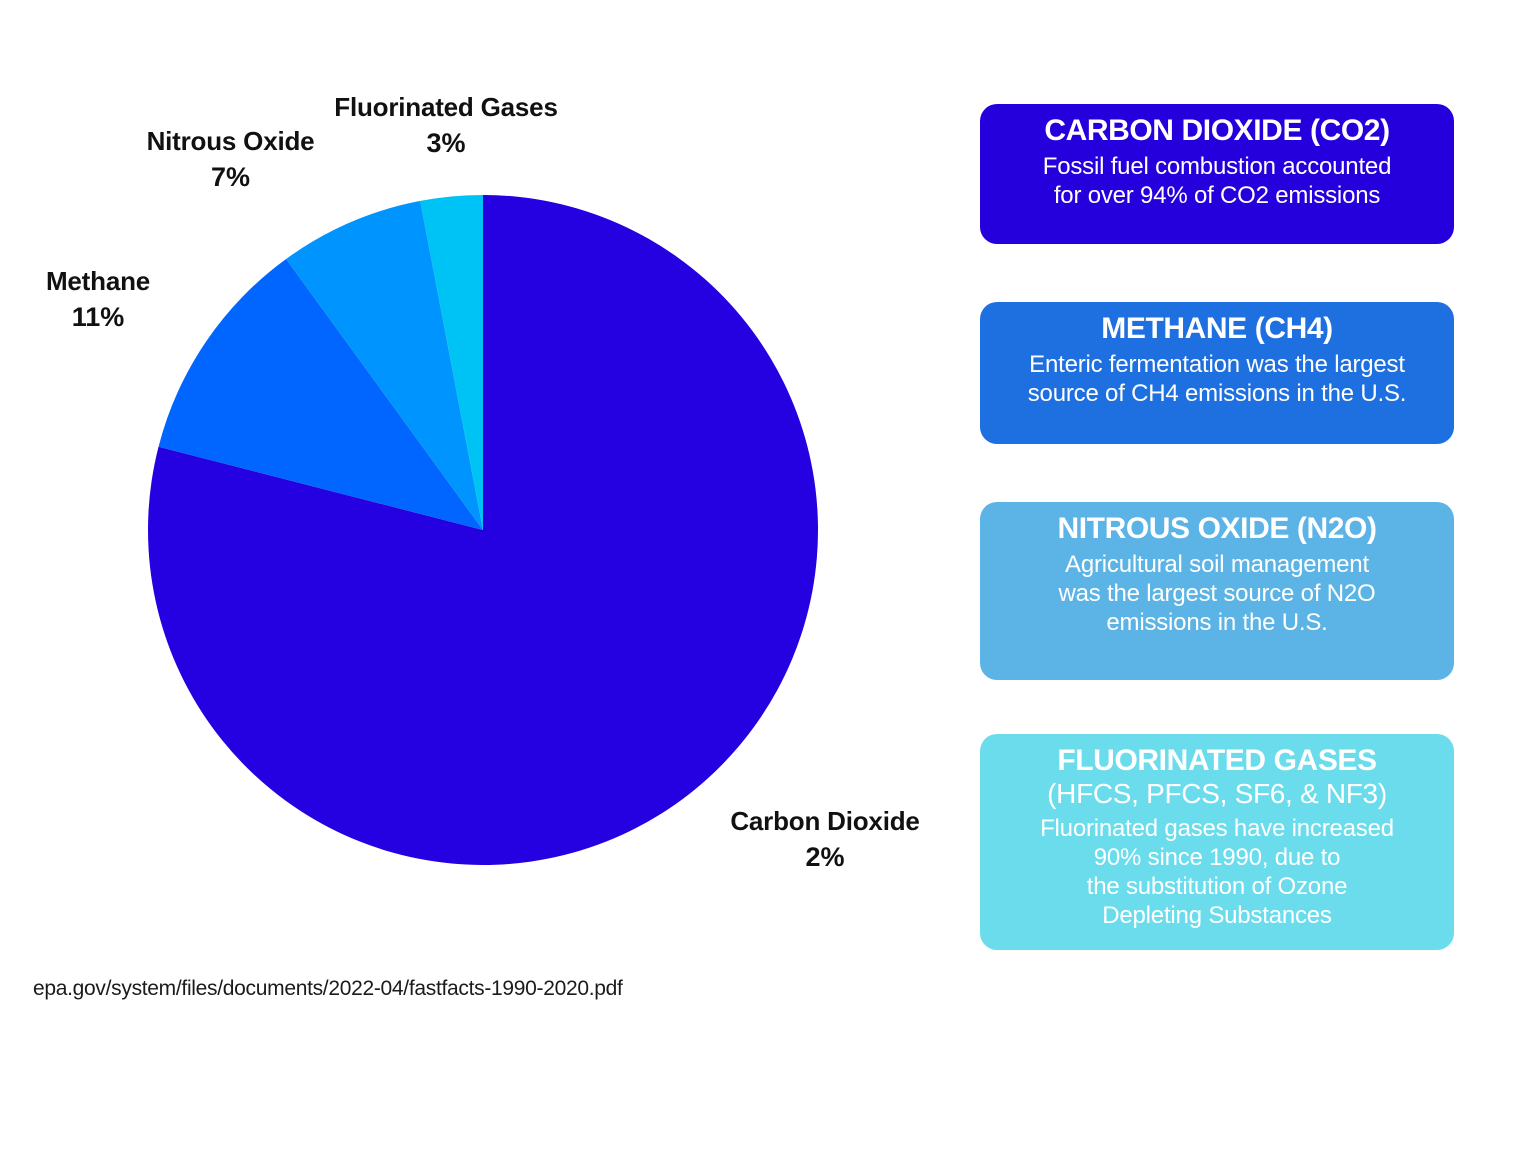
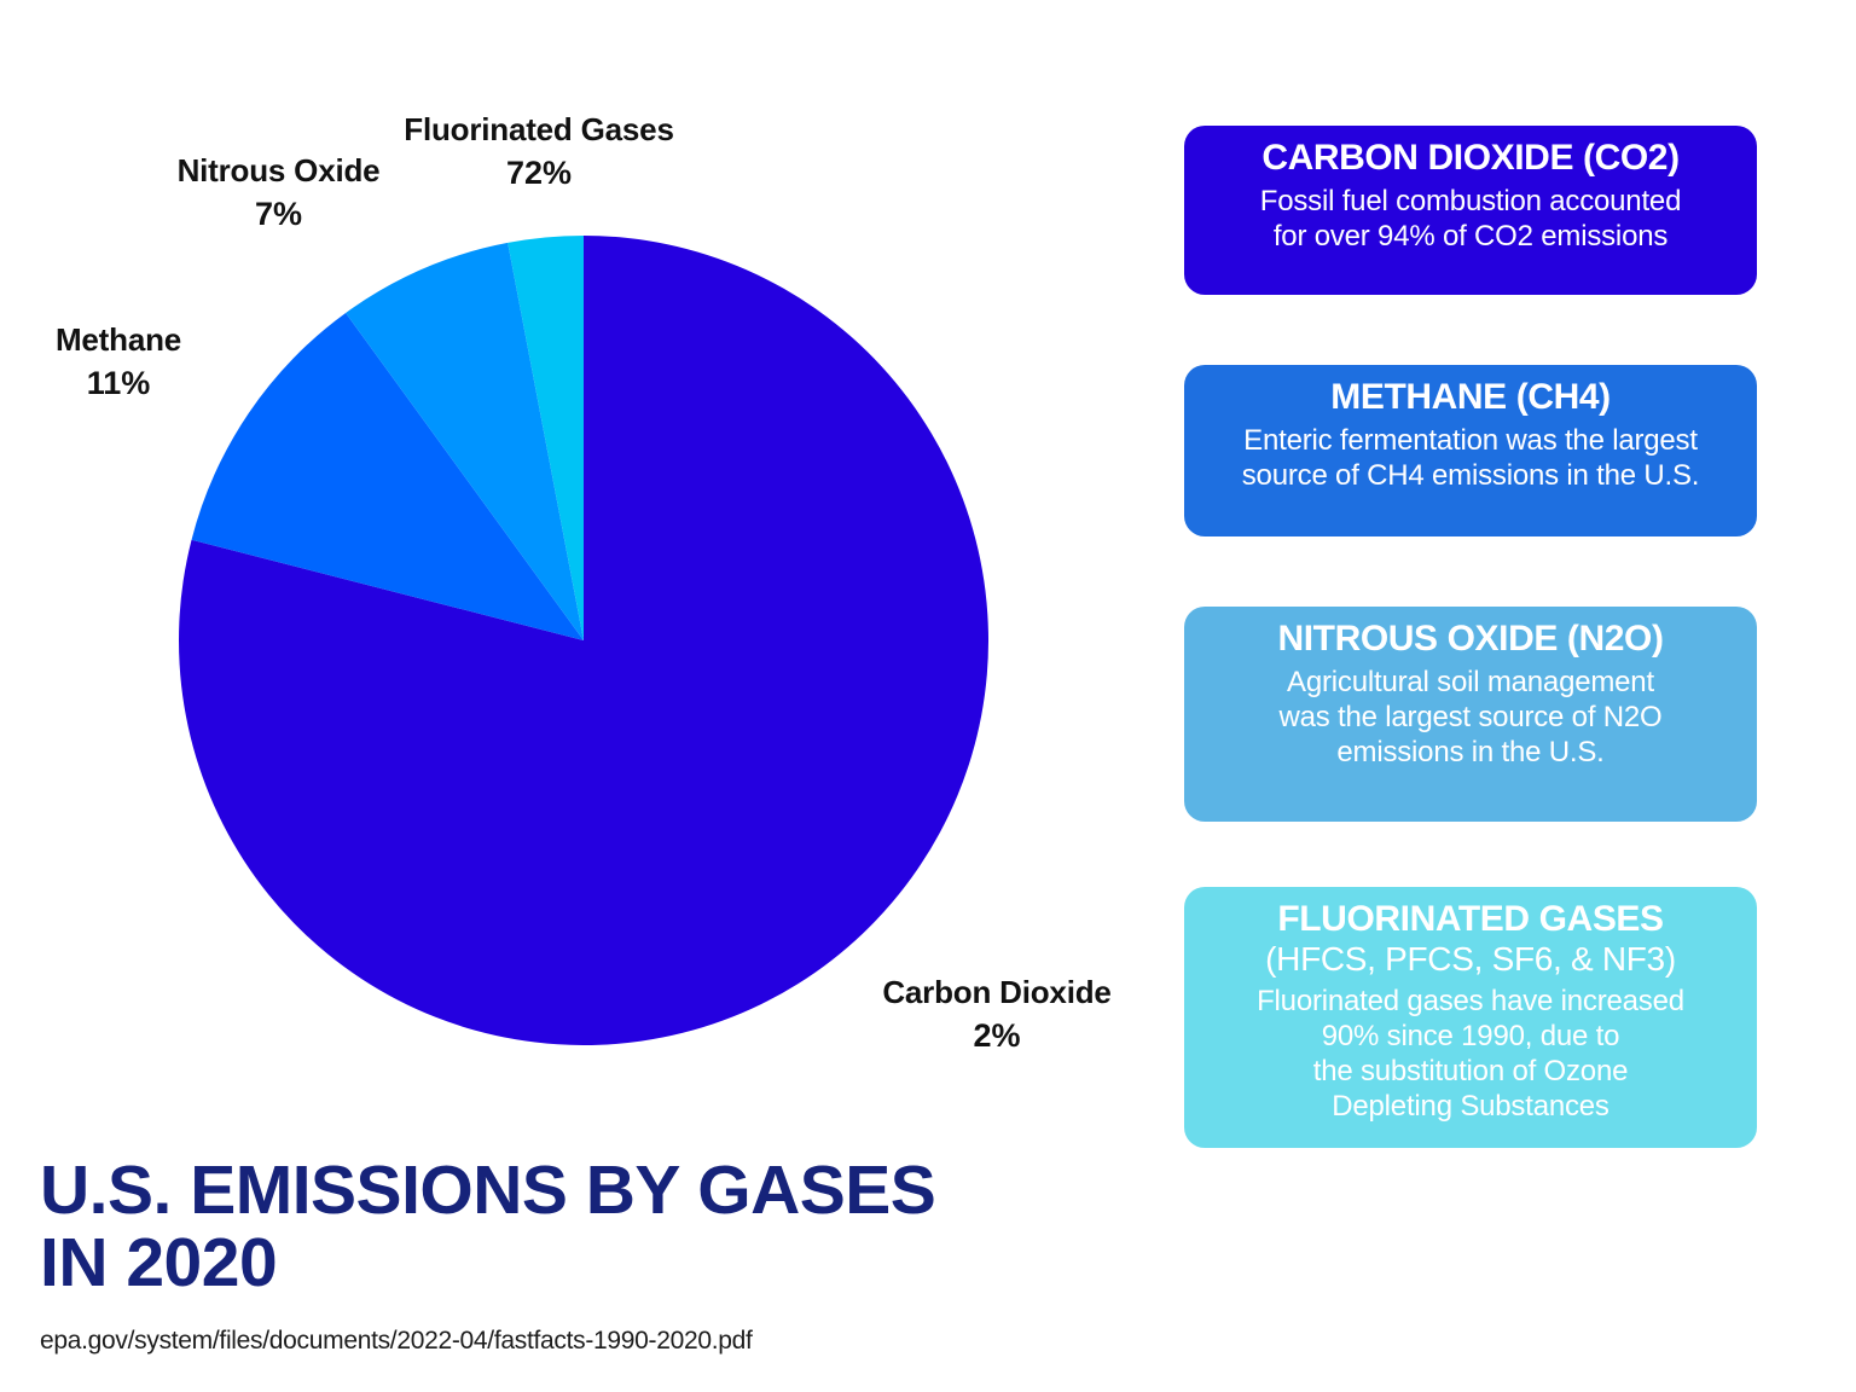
  Fluorinated Gases
- 3%
+ 72%
  Nitrous Oxide
  7%
  Methane
  11%
  Carbon Dioxide
  2%
+ U.S. EMISSIONS BY GASES
+ IN 2020
  epa.gov/system/files/documents/2022-04/fastfacts-1990-2020.pdf
  CARBON DIOXIDE (CO2)
  Fossil fuel combustion accounted
  for over 94% of CO2 emissions
  METHANE (CH4)
  Enteric fermentation was the largest
  source of CH4 emissions in the U.S.
  NITROUS OXIDE (N2O)
  Agricultural soil management
  was the largest source of N2O
  emissions in the U.S.
  FLUORINATED GASES
  (HFCS, PFCS, SF6, & NF3)
  Fluorinated gases have increased
  90% since 1990, due to
  the substitution of Ozone
  Depleting Substances
